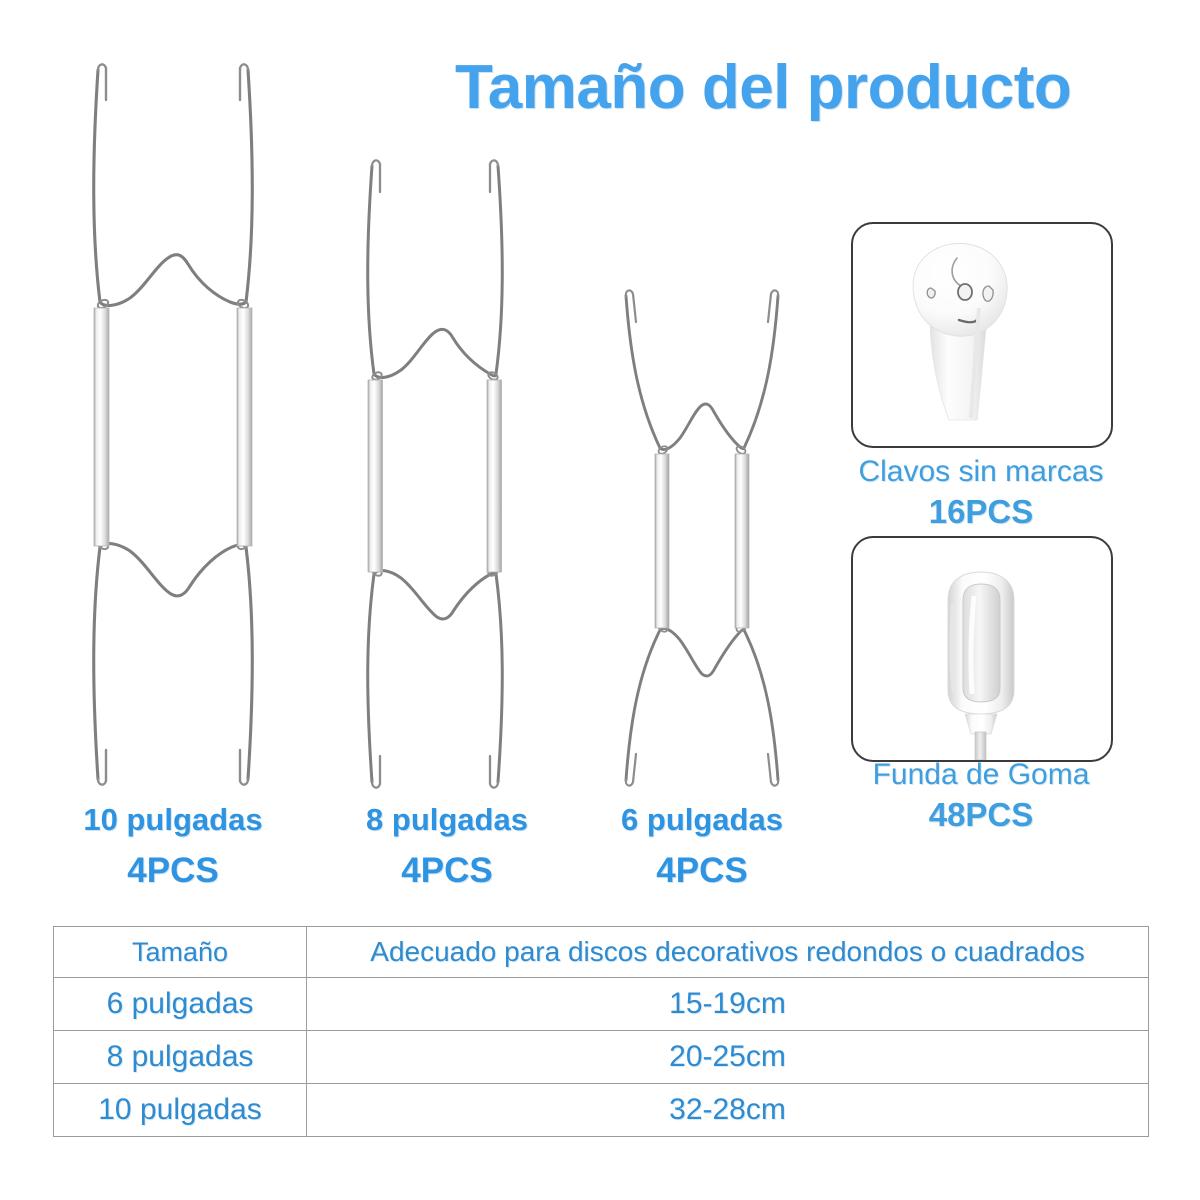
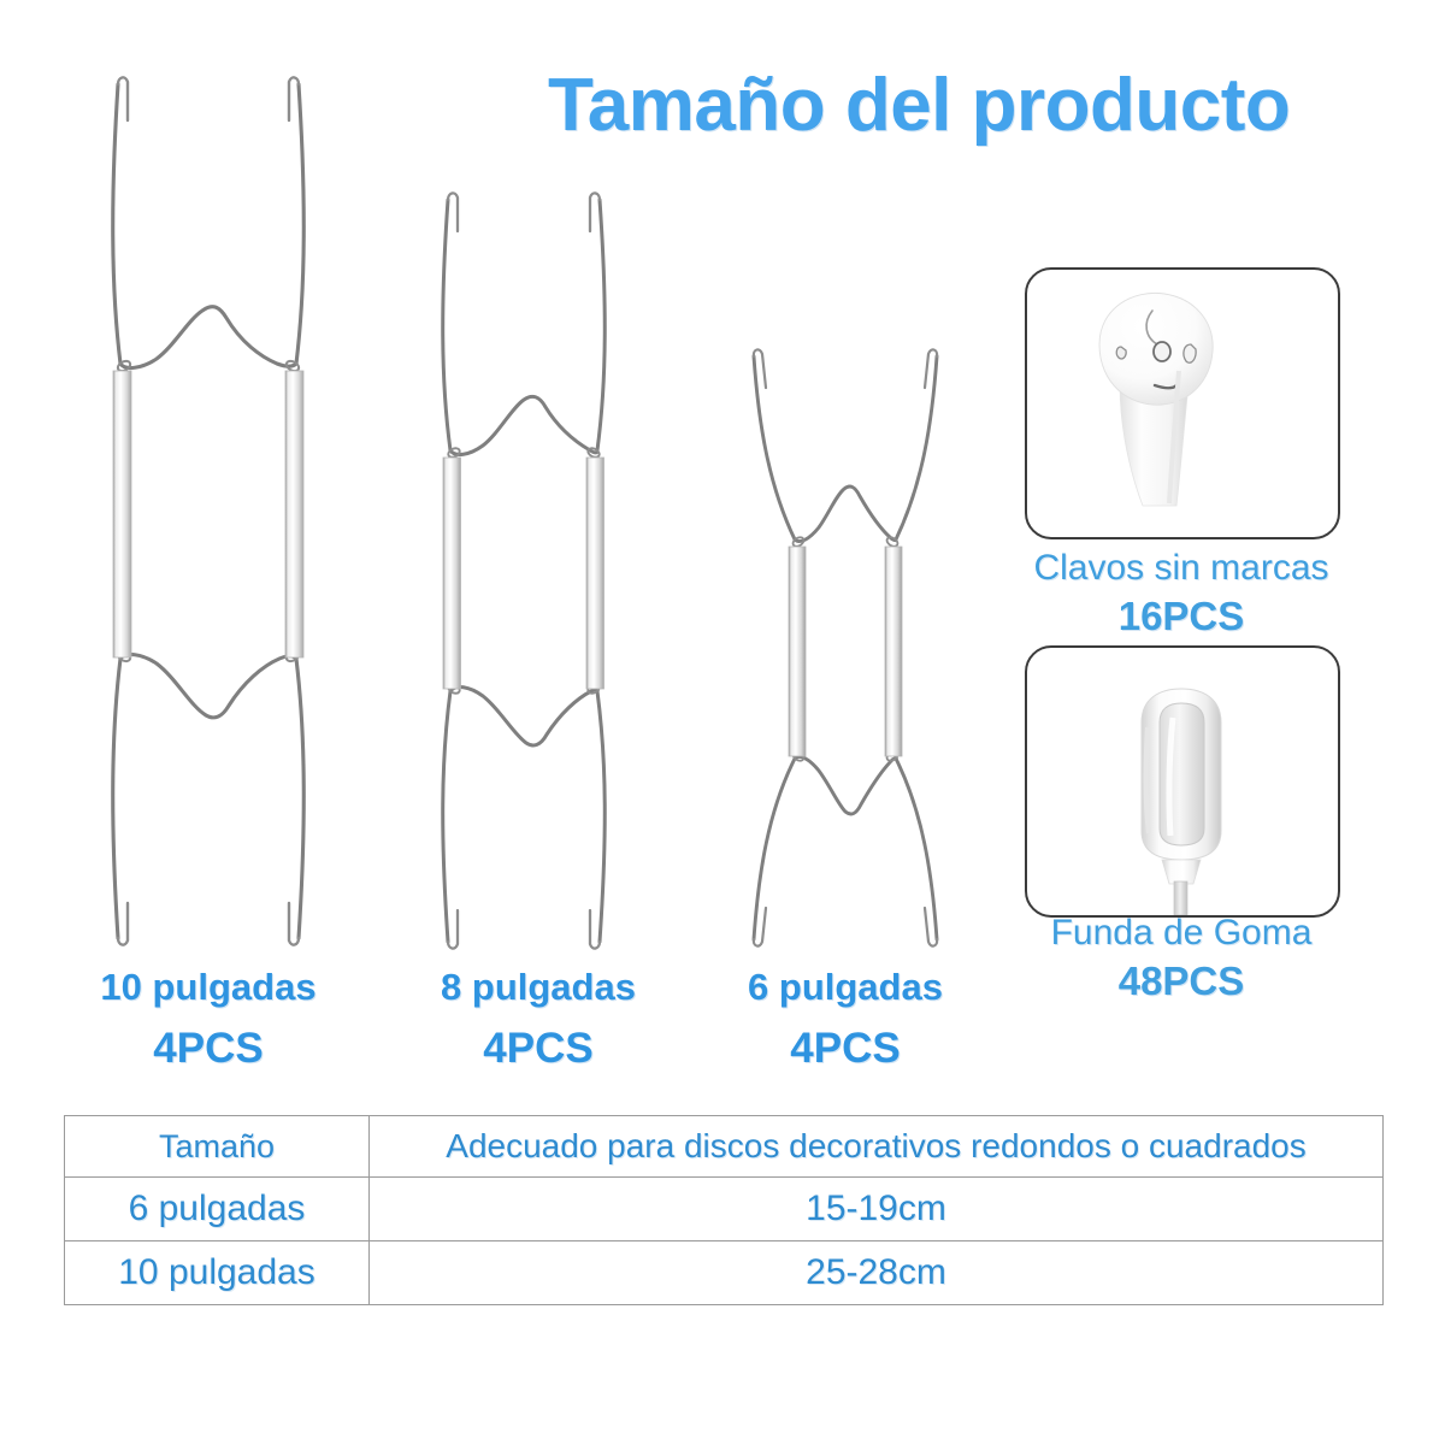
  Tamaño del producto
  10 pulgadas
  4PCS
  8 pulgadas
  4PCS
  6 pulgadas
  4PCS
  Clavos sin marcas
  16PCS
  Funda de Goma
  48PCS
  Tamaño	Adecuado para discos decorativos redondos o cuadrados
  6 pulgadas	15-19cm
- 8 pulgadas	20-25cm
- 10 pulgadas	32-28cm
+ 10 pulgadas	25-28cm
